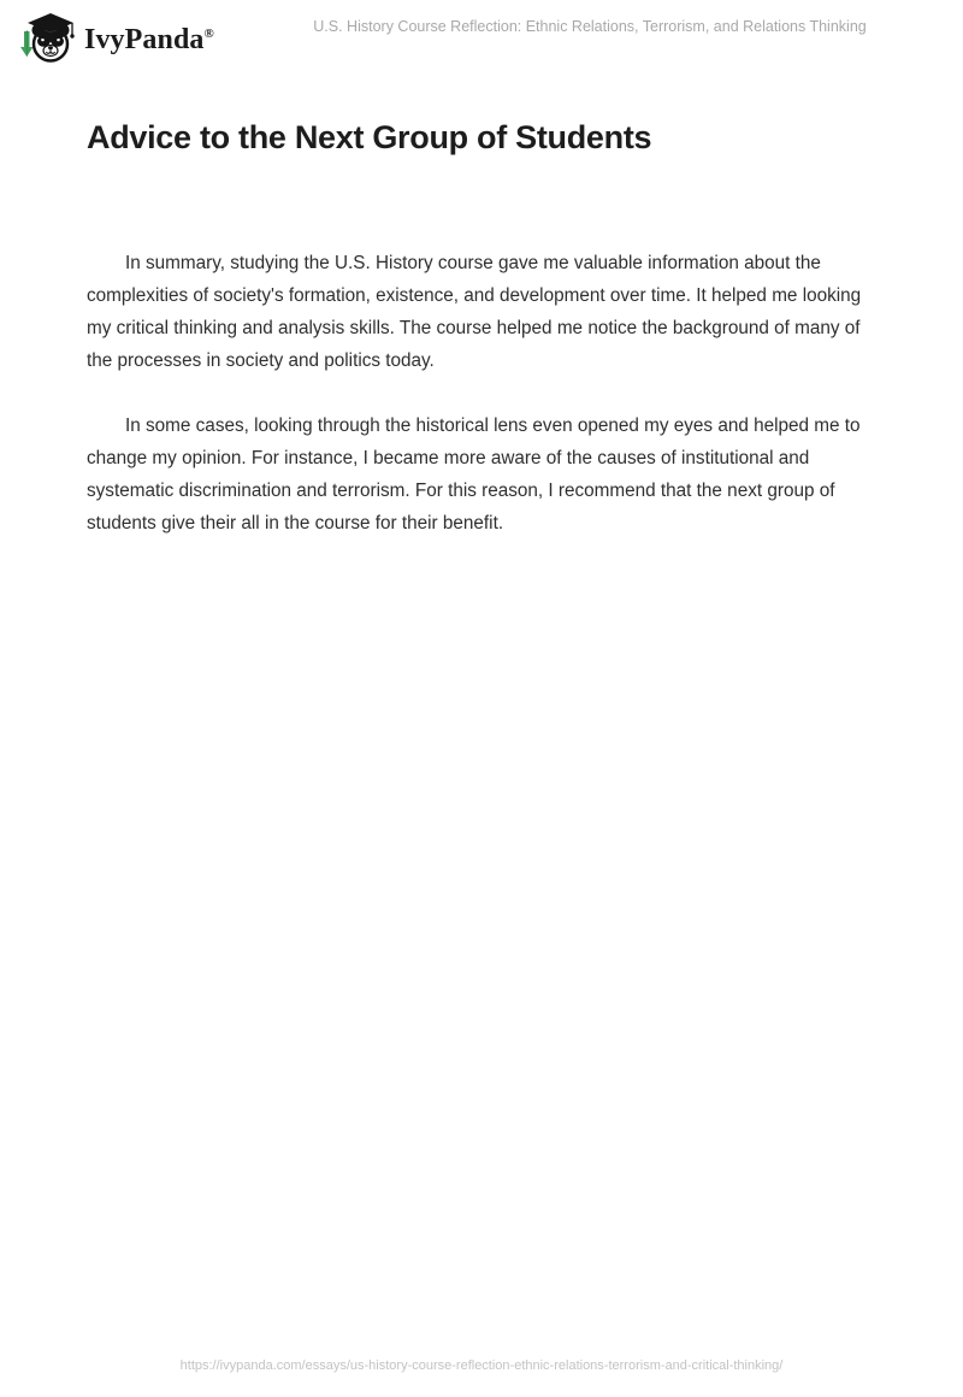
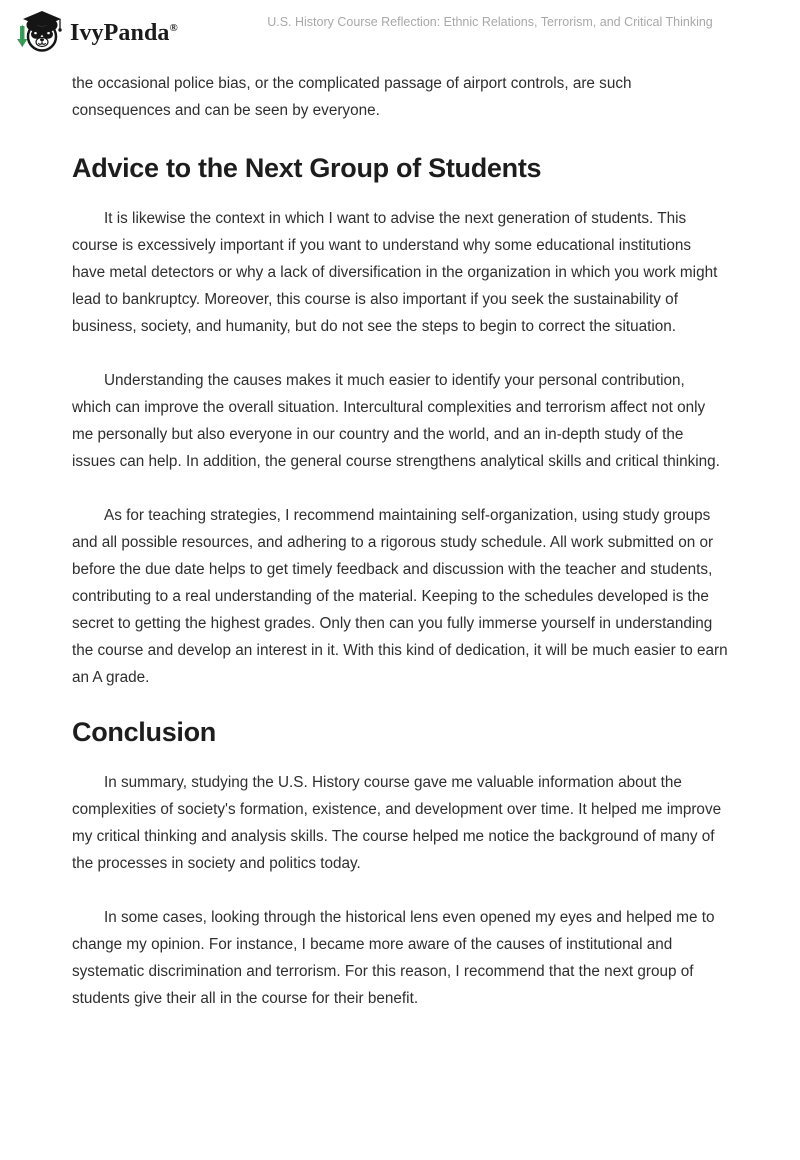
  IvyPanda®
- U.S. History Course Reflection: Ethnic Relations, Terrorism, and Relations Thinking
+ U.S. History Course Reflection: Ethnic Relations, Terrorism, and Critical Thinking
+ the occasional police bias, or the complicated passage of airport controls, are such consequences and can be seen by everyone.
  Advice to the Next Group of Students
+ It is likewise the context in which I want to advise the next generation of students. This course is excessively important if you want to understand why some educational institutions have metal detectors or why a lack of diversification in the organization in which you work might lead to bankruptcy. Moreover, this course is also important if you seek the sustainability of business, society, and humanity, but do not see the steps to begin to correct the situation.
+ Understanding the causes makes it much easier to identify your personal contribution, which can improve the overall situation. Intercultural complexities and terrorism affect not only me personally but also everyone in our country and the world, and an in-depth study of the issues can help. In addition, the general course strengthens analytical skills and critical thinking.
+ As for teaching strategies, I recommend maintaining self-organization, using study groups and all possible resources, and adhering to a rigorous study schedule. All work submitted on or before the due date helps to get timely feedback and discussion with the teacher and students, contributing to a real understanding of the material. Keeping to the schedules developed is the secret to getting the highest grades. Only then can you fully immerse yourself in understanding the course and develop an interest in it. With this kind of dedication, it will be much easier to earn an A grade.
+ Conclusion
- In summary, studying the U.S. History course gave me valuable information about the complexities of society's formation, existence, and development over time. It helped me looking my critical thinking and analysis skills. The course helped me notice the background of many of the processes in society and politics today.
+ In summary, studying the U.S. History course gave me valuable information about the complexities of society's formation, existence, and development over time. It helped me improve my critical thinking and analysis skills. The course helped me notice the background of many of the processes in society and politics today.
  In some cases, looking through the historical lens even opened my eyes and helped me to change my opinion. For instance, I became more aware of the causes of institutional and systematic discrimination and terrorism. For this reason, I recommend that the next group of students give their all in the course for their benefit.
- https://ivypanda.com/essays/us-history-course-reflection-ethnic-relations-terrorism-and-critical-thinking/
